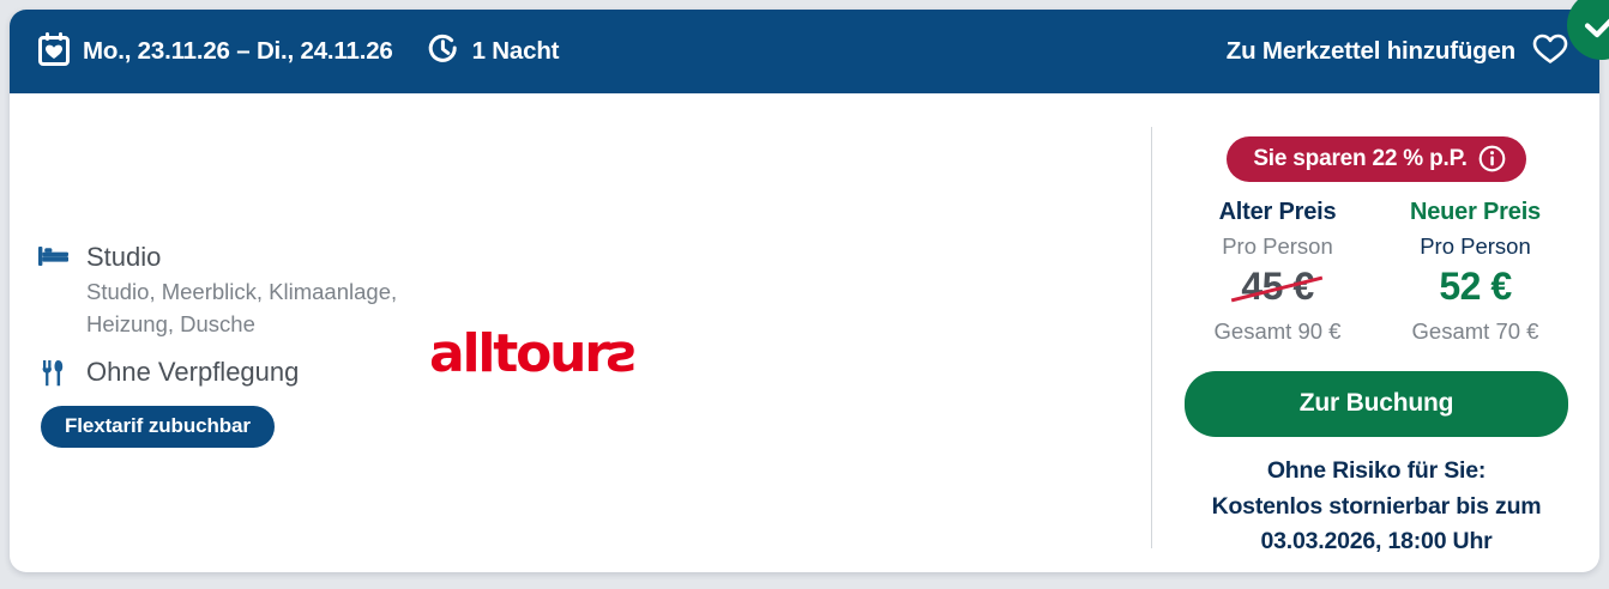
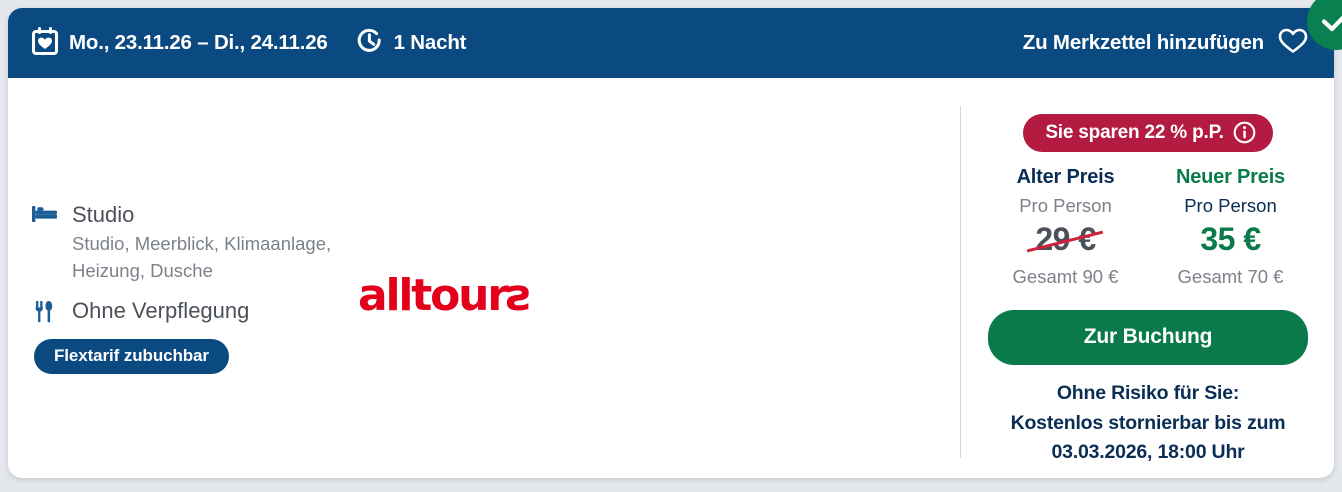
  Mo., 23.11.26 – Di., 24.11.26
  1 Nacht
  Zu Merkzettel hinzufügen
  Studio
  Studio, Meerblick, Klimaanlage, Heizung, Dusche
  Ohne Verpflegung
  Flextarif zubuchbar
  Sie sparen 22 % p.P.
  Alter Preis
  Pro Person
- 45 €
+ 29 €
  Gesamt 90 €
  Neuer Preis
  Pro Person
- 52 €
+ 35 €
  Gesamt 70 €
  Zur Buchung
  Ohne Risiko für Sie:
  Kostenlos stornierbar bis zum
  03.03.2026, 18:00 Uhr
